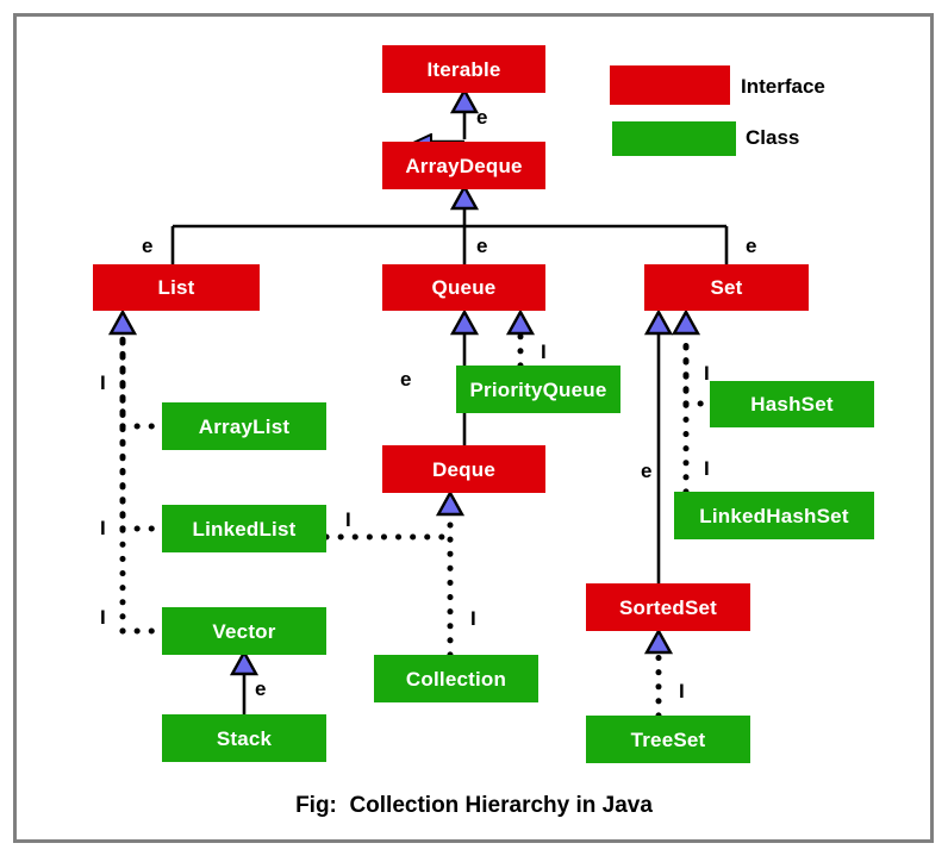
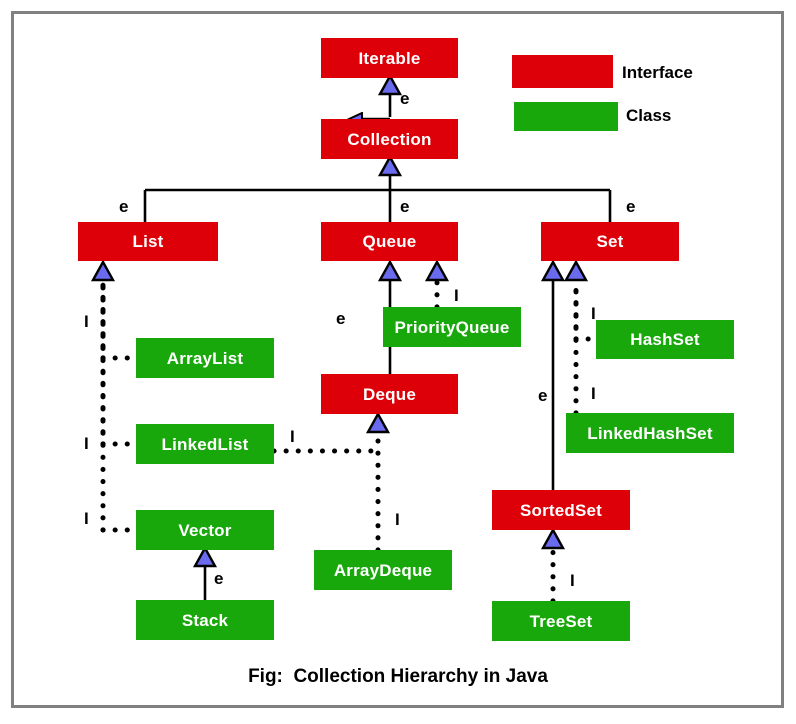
  Iterable
- ArrayDeque
+ Collection
  List
  Queue
  Set
  Deque
  SortedSet
  ArrayList
  LinkedList
  Vector
  Stack
  PriorityQueue
- Collection
+ ArrayDeque
  HashSet
  LinkedHashSet
  TreeSet
  e
  e
  e
  e
  I
  I
  I
  e
  e
  I
  I
  I
  I
  I
  e
  I
  Interface
  Class
  Fig: Collection Hierarchy in Java
